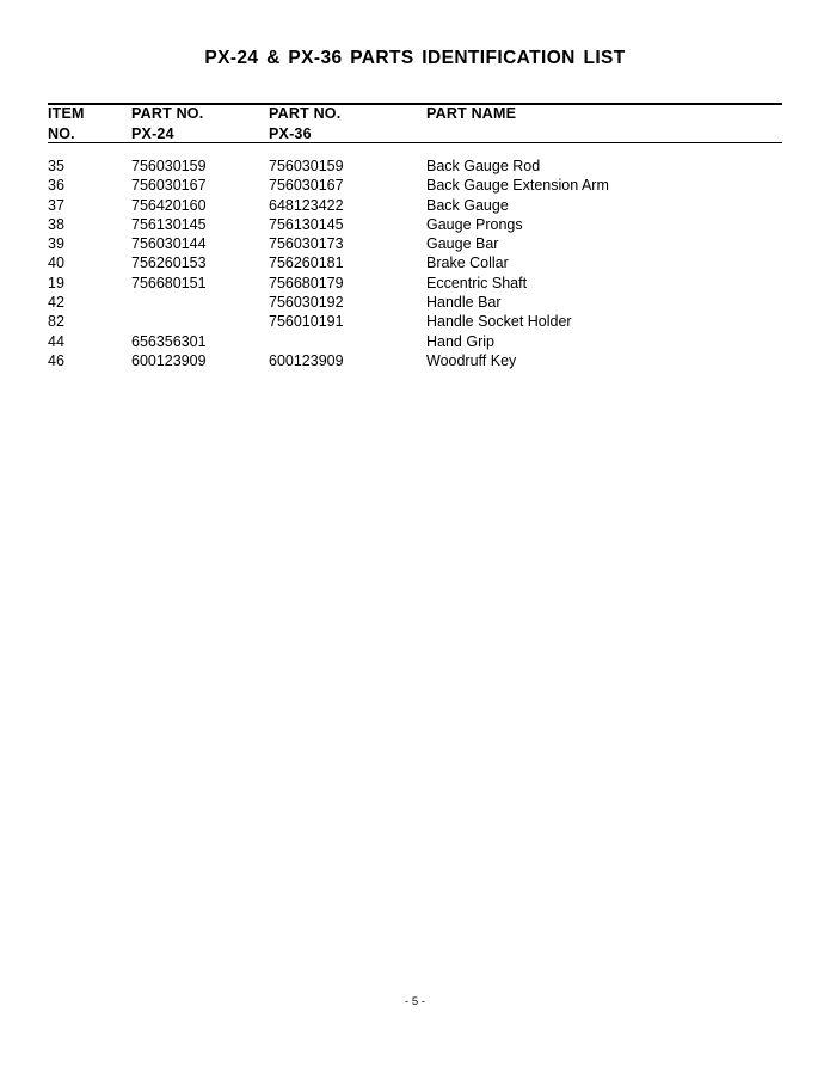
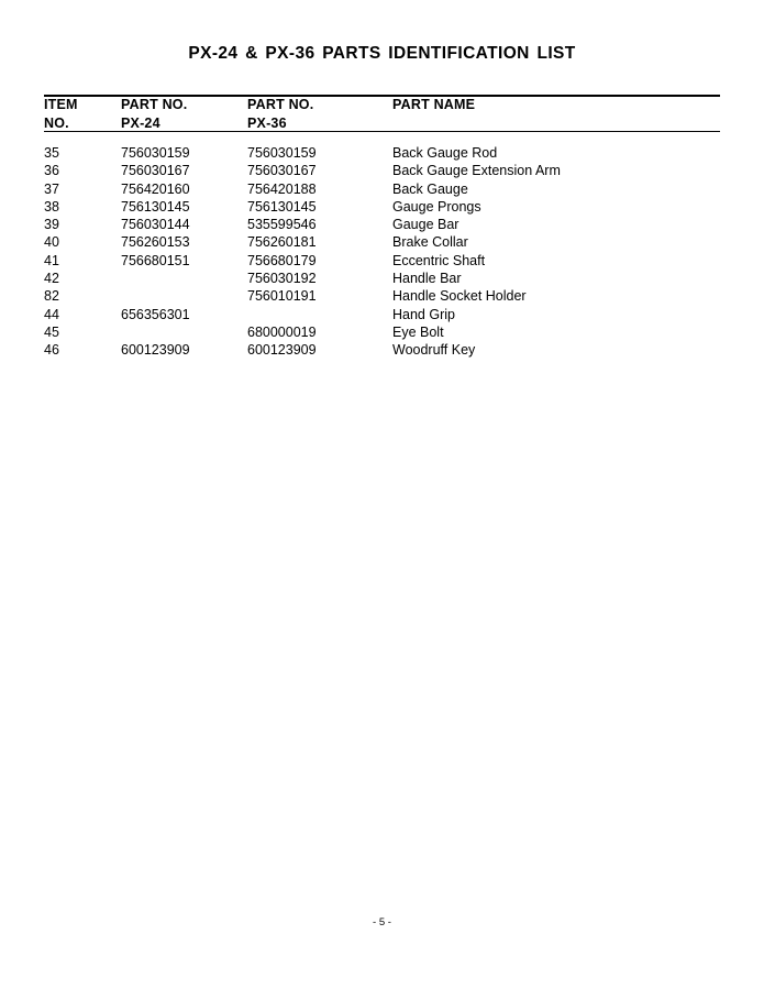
  PX-24 & PX-36 PARTS IDENTIFICATION LIST
  ITEM NO.	PART NO. PX-24	PART NO. PX-36	PART NAME
  35	756030159	756030159	Back Gauge Rod
  36	756030167	756030167	Back Gauge Extension Arm
- 37	756420160	648123422	Back Gauge
+ 37	756420160	756420188	Back Gauge
  38	756130145	756130145	Gauge Prongs
- 39	756030144	756030173	Gauge Bar
+ 39	756030144	535599546	Gauge Bar
  40	756260153	756260181	Brake Collar
- 19	756680151	756680179	Eccentric Shaft
+ 41	756680151	756680179	Eccentric Shaft
  42		756030192	Handle Bar
  82		756010191	Handle Socket Holder
  44	656356301		Hand Grip
+ 45		680000019	Eye Bolt
  46	600123909	600123909	Woodruff Key
  - 5 -
